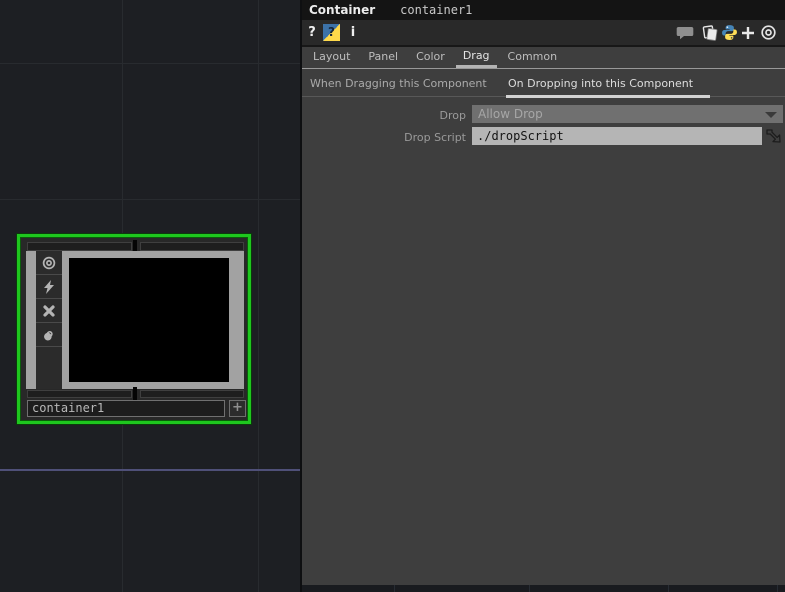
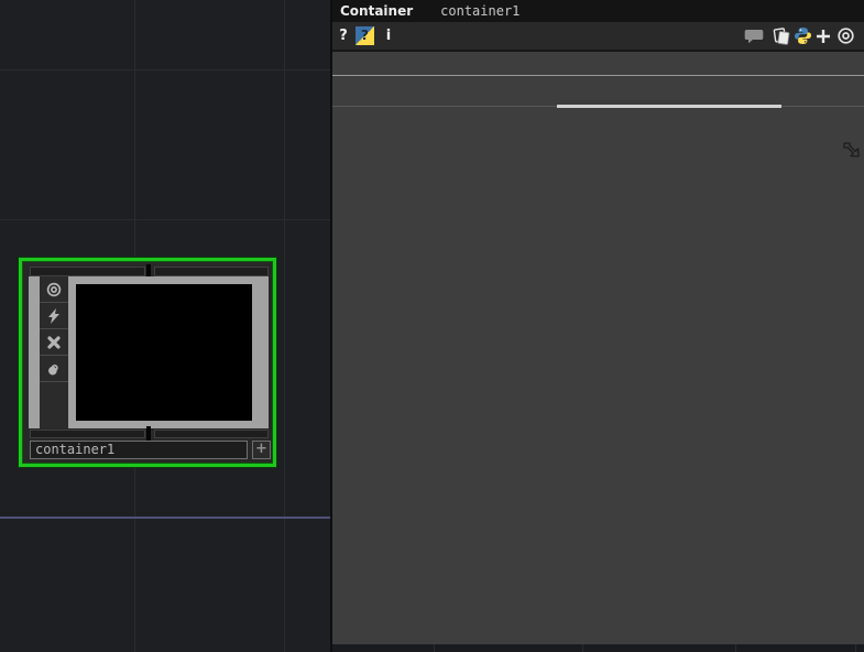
  container1
  +
  Container
  container1
  ?
  ?
  i
- Layout
- Panel
- Color
- Drag
- Common
- When Dragging this Component
- On Dropping into this Component
- Drop
- Allow Drop
- Drop Script
- ./dropScript
